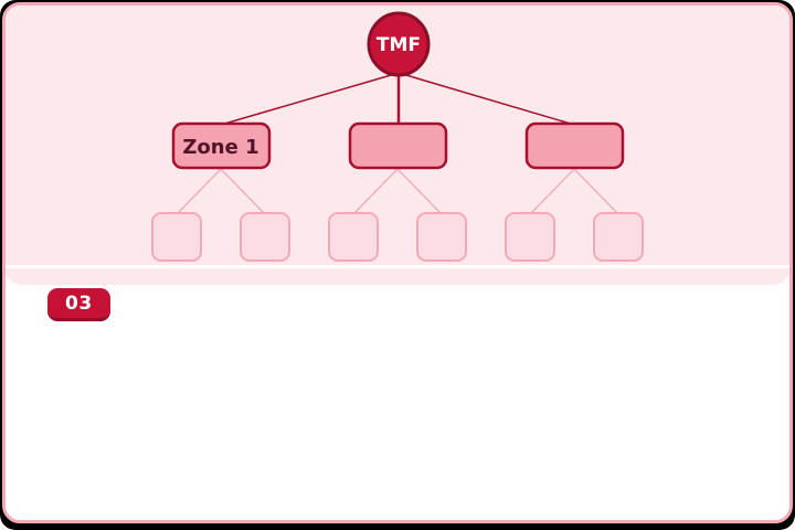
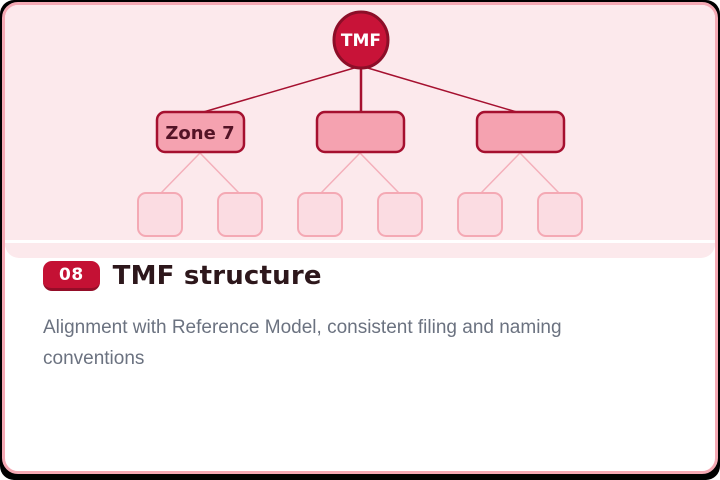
  TMF
- Zone 1
+ Zone 7
- 03
+ 08
+ TMF structure
+ Alignment with Reference Model, consistent filing and naming conventions
